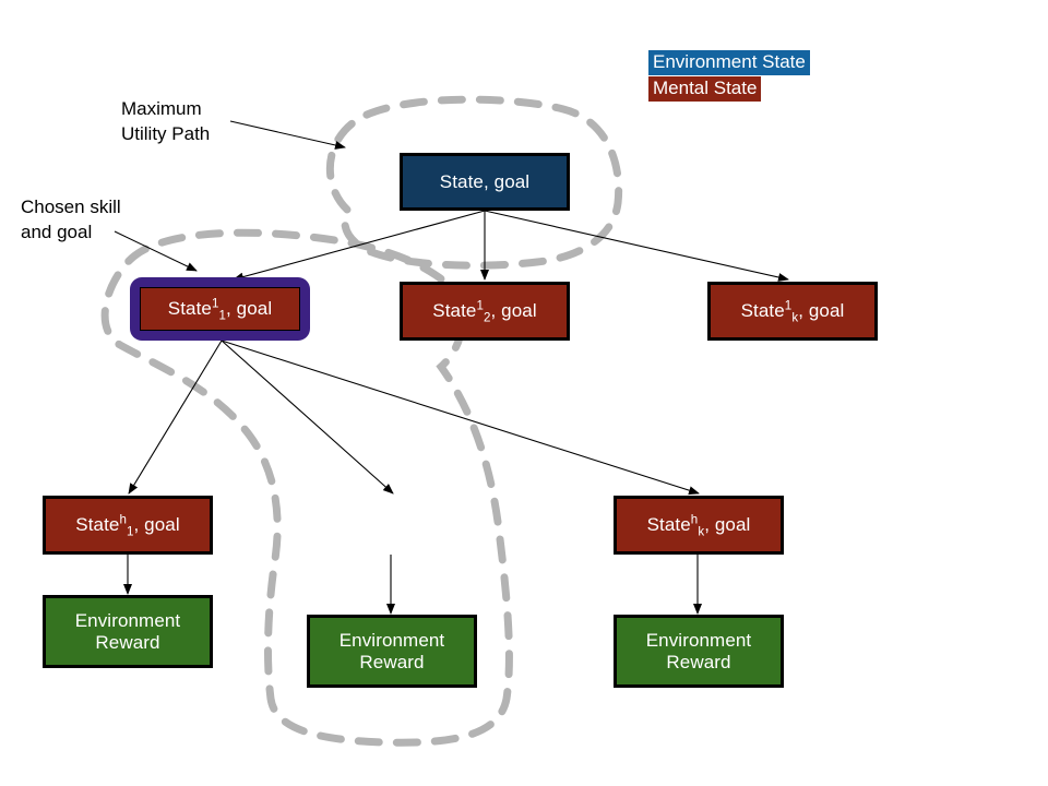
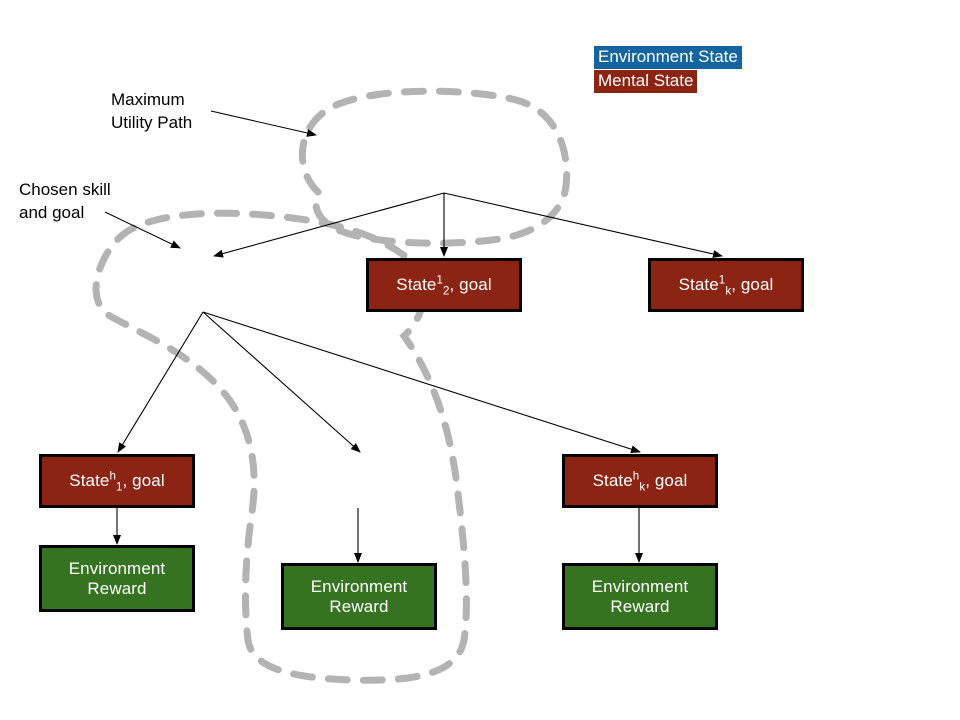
  Environment State
  Mental State
  Maximum
  Utility Path
  Chosen skill
  and goal
- State, goal
- State11, goal
  State12, goal
  State1k, goal
  Stateh1, goal
  Statehk, goal
  Environment
  Reward
  Environment
  Reward
  Environment
  Reward
